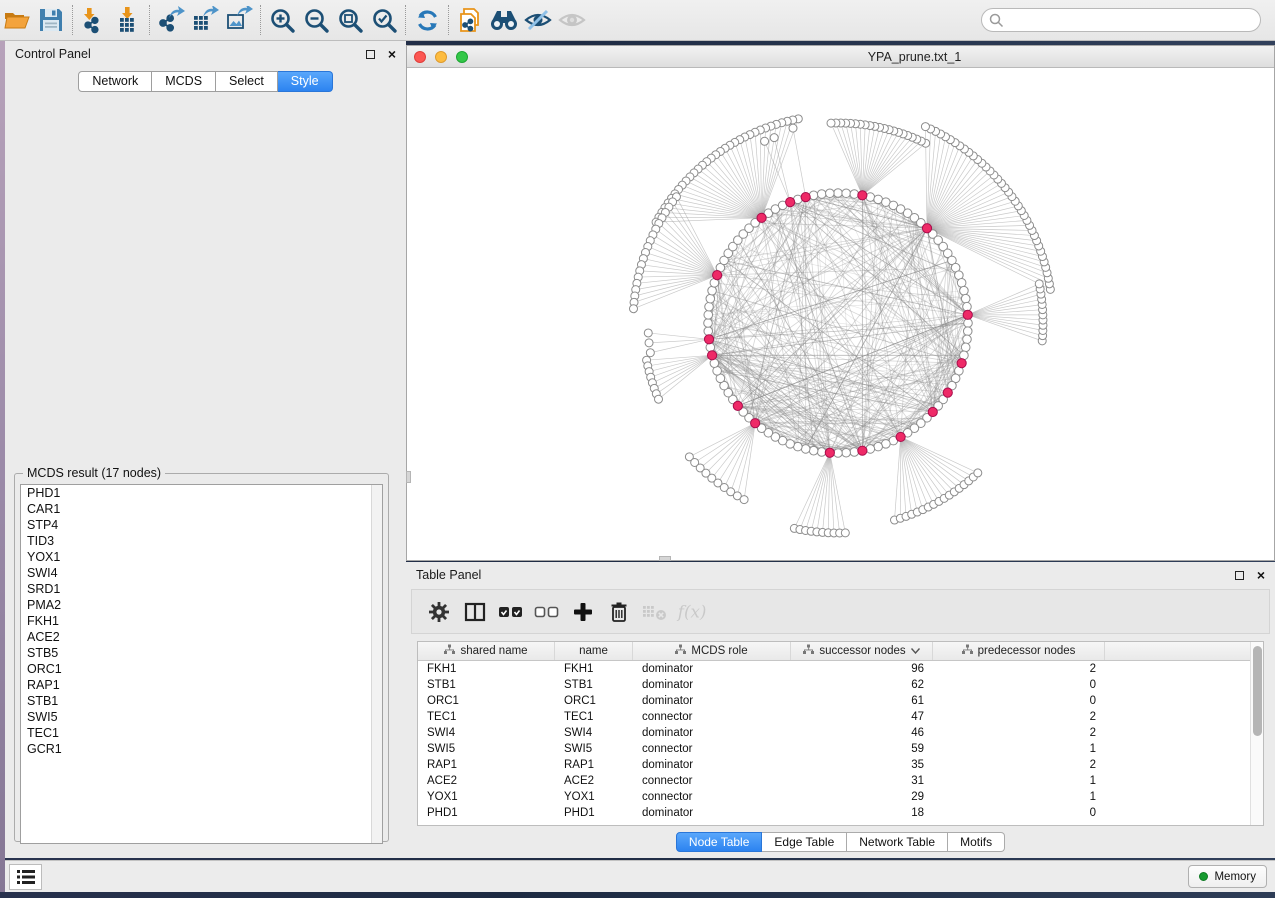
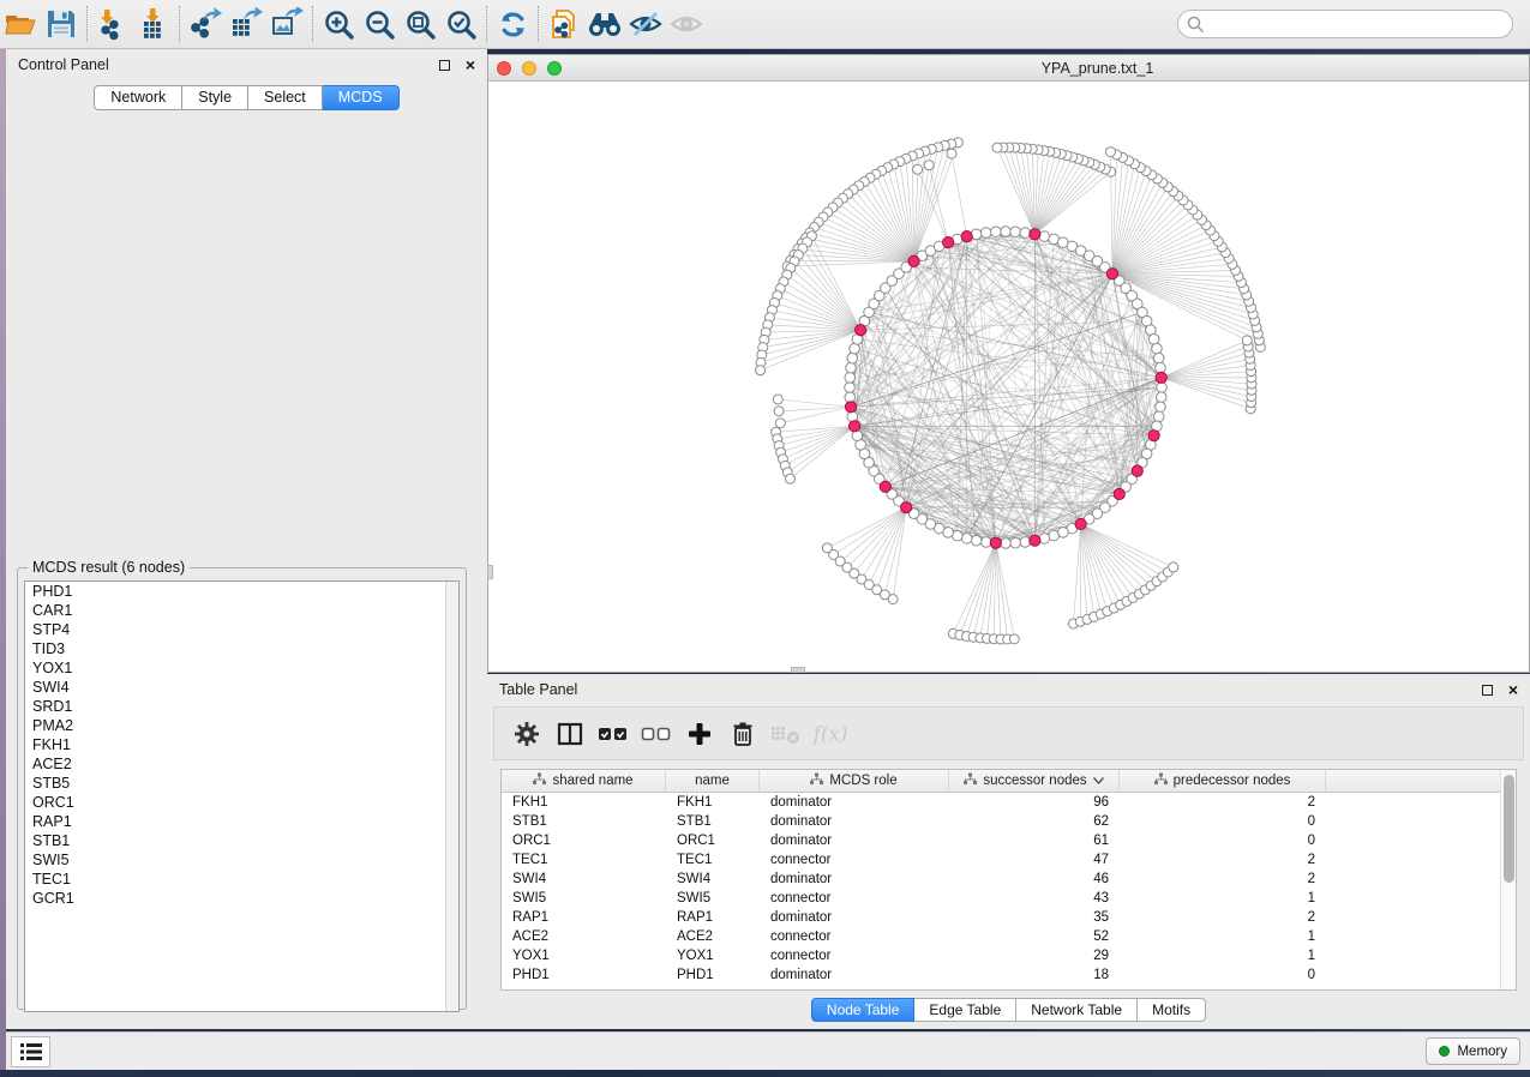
  Control Panel
  ×
  Network
- MCDS
+ Style
  Select
- Style
+ MCDS
- MCDS result (17 nodes)
+ MCDS result (6 nodes)
  PHD1
  CAR1
  STP4
  TID3
  YOX1
  SWI4
  SRD1
  PMA2
  FKH1
  ACE2
  STB5
  ORC1
  RAP1
  STB1
  SWI5
  TEC1
  GCR1
  YPA_prune.txt_1
  Table Panel
  ×
  f(x)
  shared name
  name
  MCDS role
  successor nodes
  predecessor nodes
  FKH1
  FKH1
  dominator
  96
  2
  STB1
  STB1
  dominator
  62
  0
  ORC1
  ORC1
  dominator
  61
  0
  TEC1
  TEC1
  connector
  47
  2
  SWI4
  SWI4
  dominator
  46
  2
  SWI5
  SWI5
  connector
- 59
+ 43
  1
  RAP1
  RAP1
  dominator
  35
  2
  ACE2
  ACE2
  connector
- 31
+ 52
  1
  YOX1
  YOX1
  connector
  29
  1
  PHD1
  PHD1
  dominator
  18
  0
  Node Table
  Edge Table
  Network Table
  Motifs
  Memory
